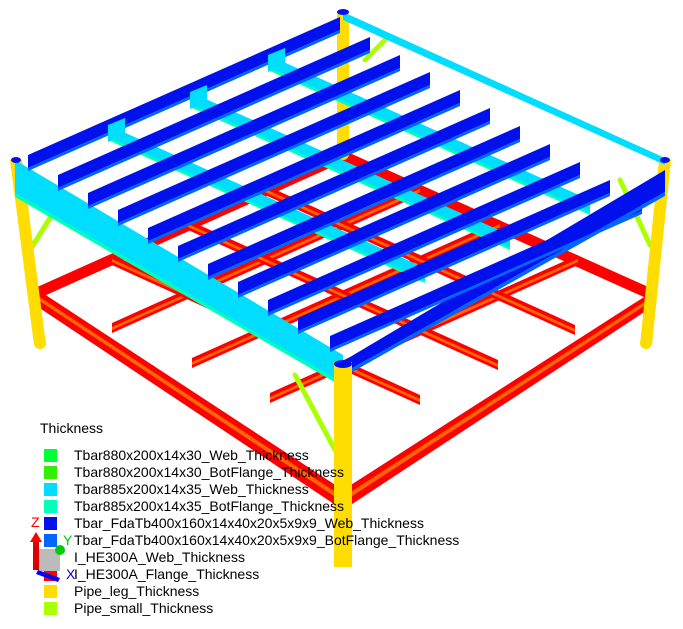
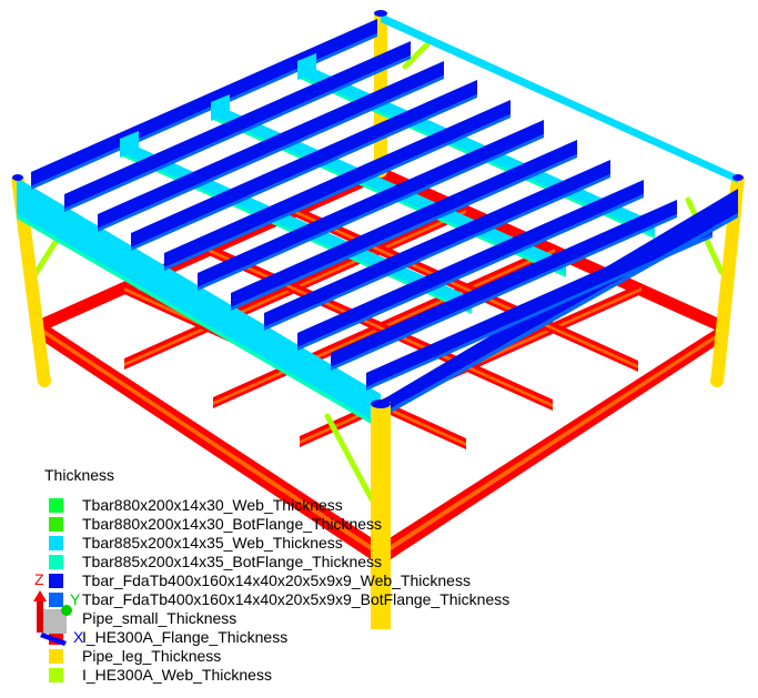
  Thickness
  Tbar880x200x14x30_Web_Thickness
  Tbar880x200x14x30_BotFlange_Thickness
  Tbar885x200x14x35_Web_Thickness
  Tbar885x200x14x35_BotFlange_Thickness
  Tbar_FdaTb400x160x14x40x20x5x9x9_Web_Thickness
  Tbar_FdaTb400x160x14x40x20x5x9x9_BotFlange_Thickness
- I_HE300A_Web_Thickness
+ Pipe_small_Thickness
  I_HE300A_Flange_Thickness
  Pipe_leg_Thickness
- Pipe_small_Thickness
+ I_HE300A_Web_Thickness
  Z
  Y
  X
